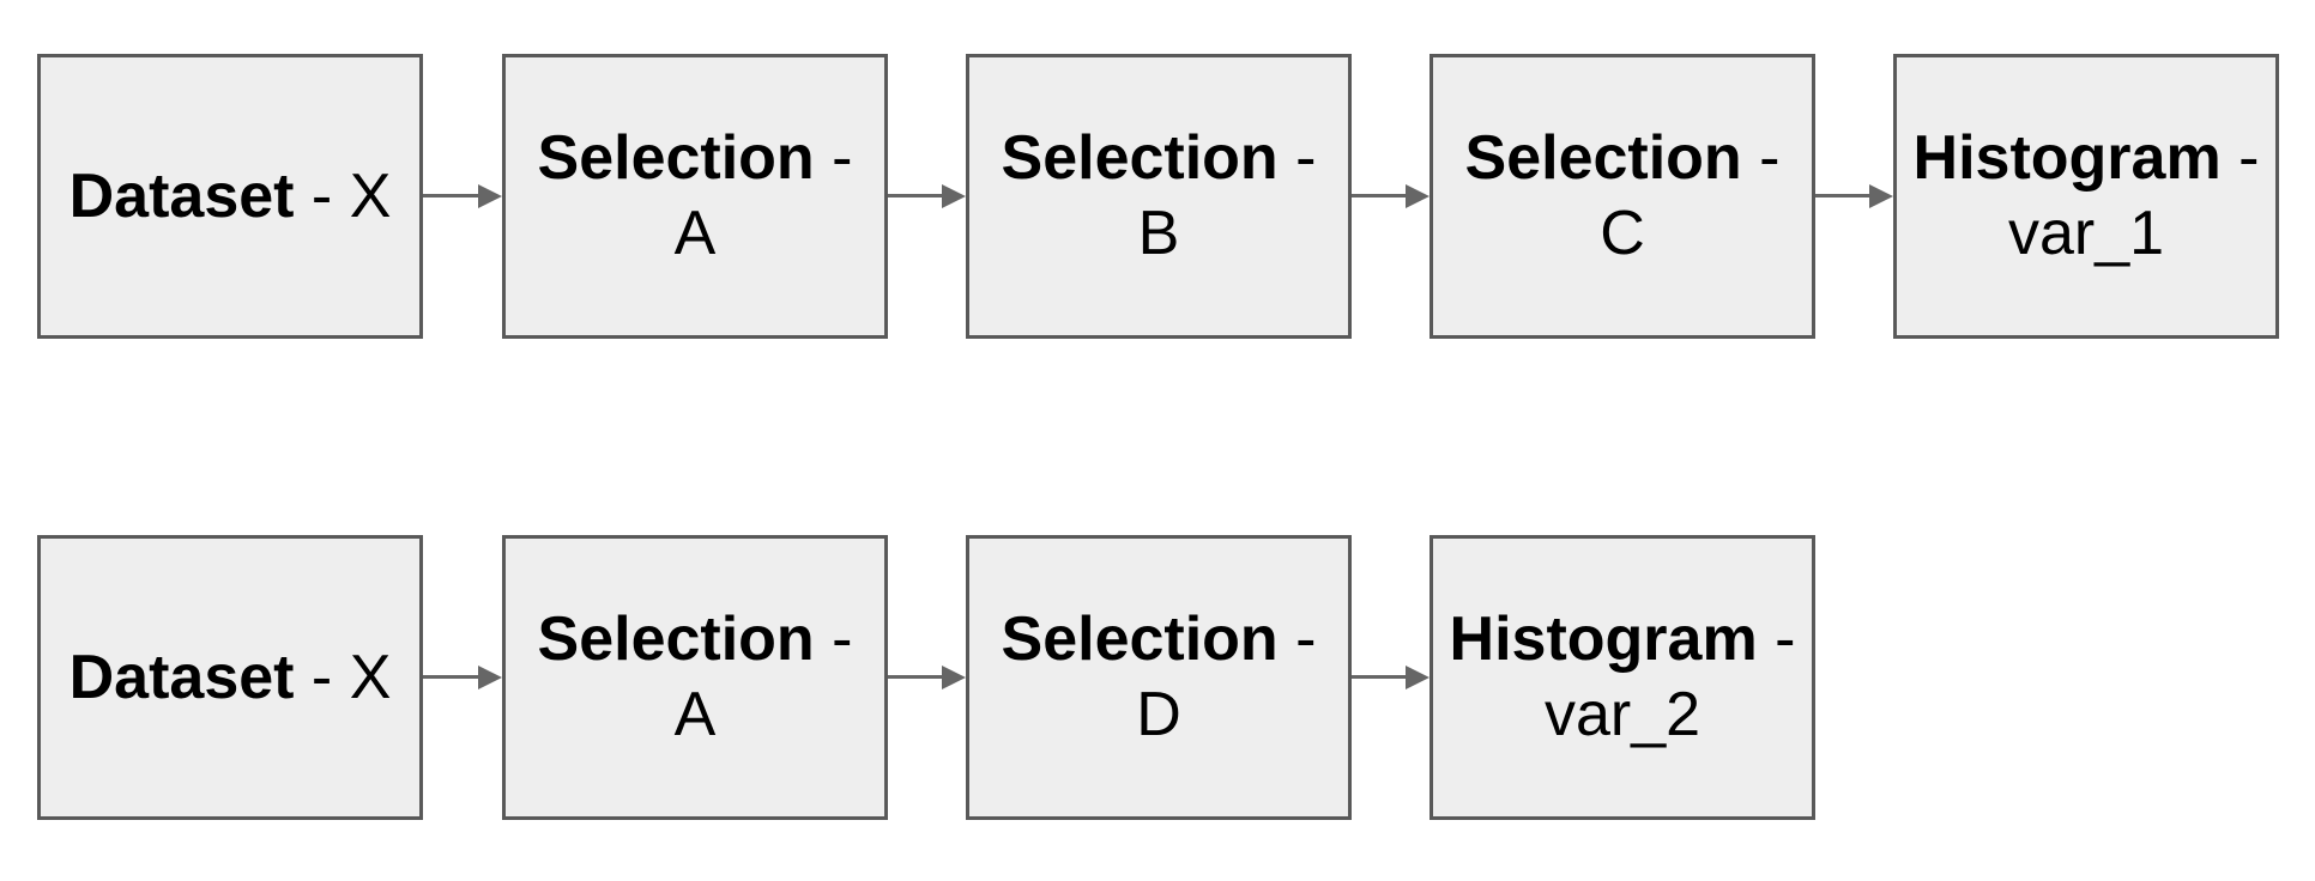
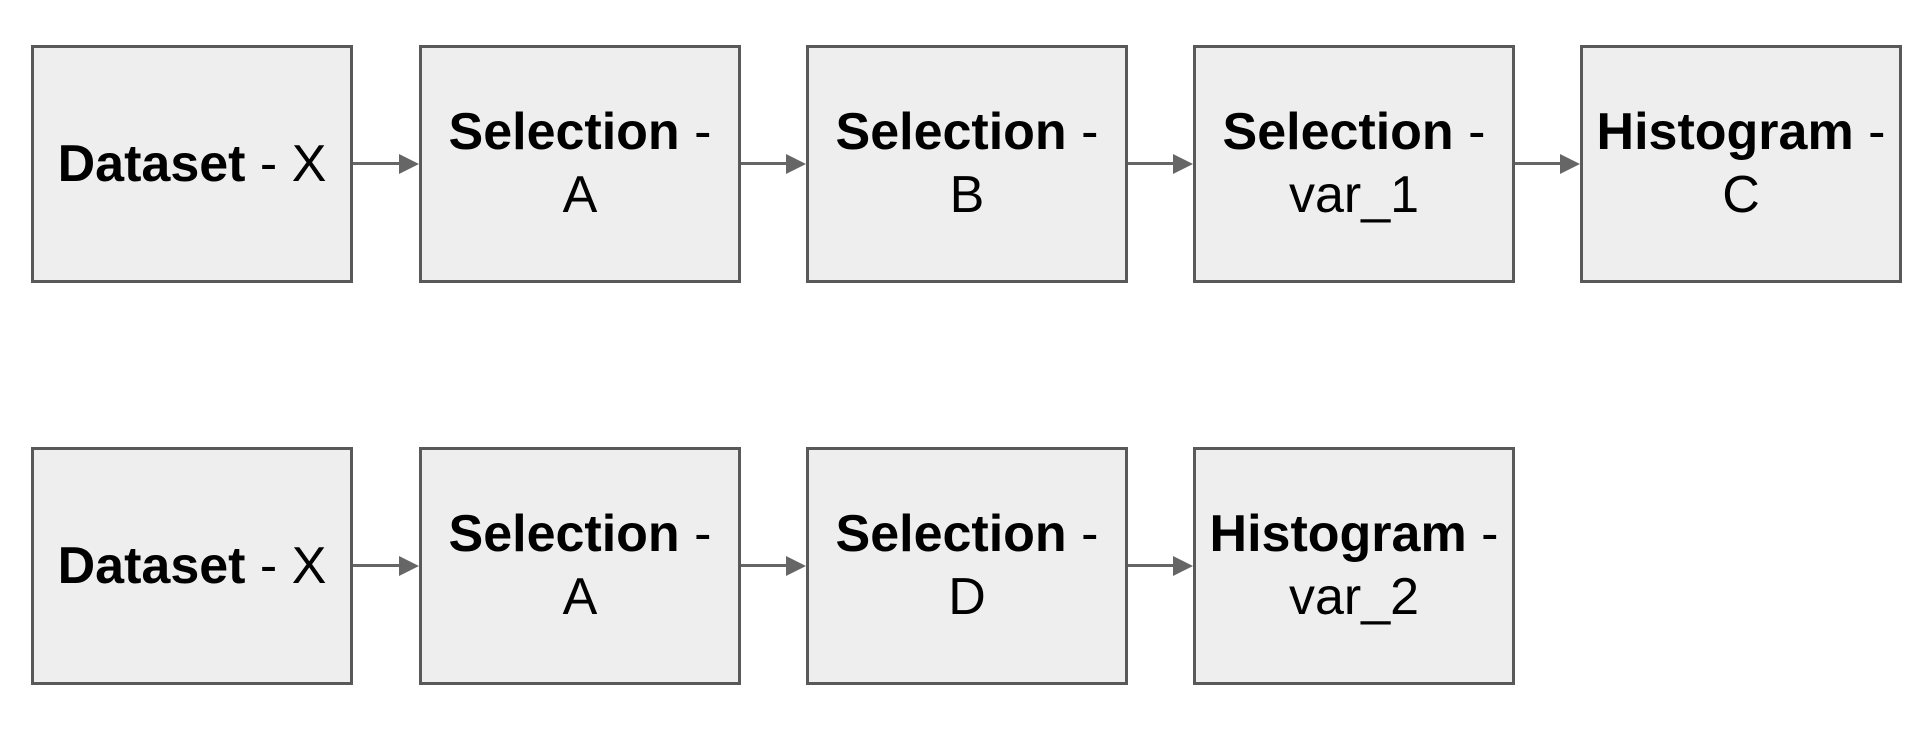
  Dataset - X
  Selection -
  A
  Selection -
  B
  Selection -
- C
+ var_1
  Histogram -
- var_1
+ C
  Dataset - X
  Selection -
  A
  Selection -
  D
  Histogram -
  var_2
